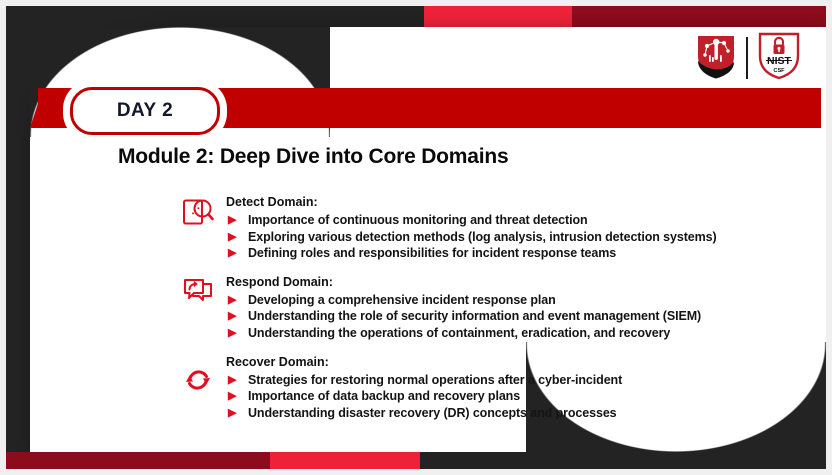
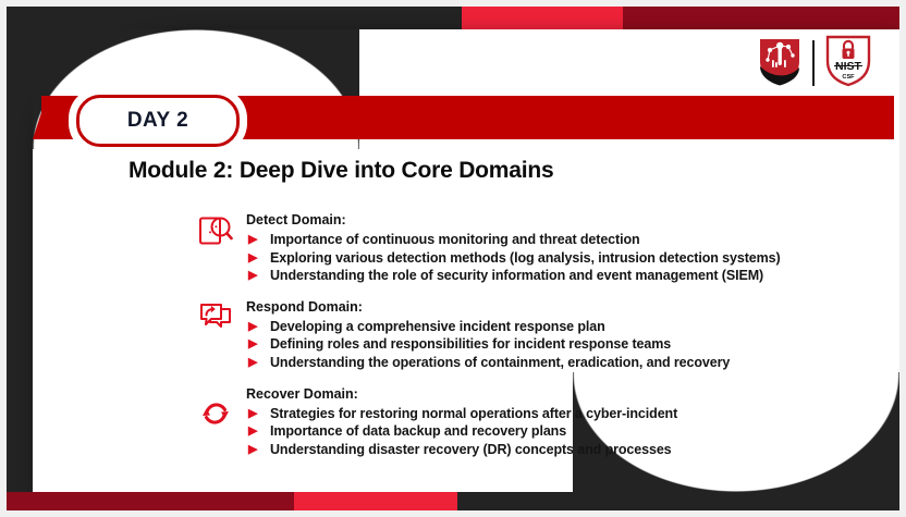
  DAY 2
  Module 2: Deep Dive into Core Domains
  Detect Domain:
  ▶
  Importance of continuous monitoring and threat detection
  ▶
  Exploring various detection methods (log analysis, intrusion detection systems)
  ▶
- Defining roles and responsibilities for incident response teams
+ Understanding the role of security information and event management (SIEM)
  Respond Domain:
  ▶
  Developing a comprehensive incident response plan
  ▶
- Understanding the role of security information and event management (SIEM)
+ Defining roles and responsibilities for incident response teams
  ▶
  Understanding the operations of containment, eradication, and recovery
  Recover Domain:
  ▶
  Strategies for restoring normal operations after a cyber-incident
  ▶
  Importance of data backup and recovery plans
  ▶
  Understanding disaster recovery (DR) concepts and processes
